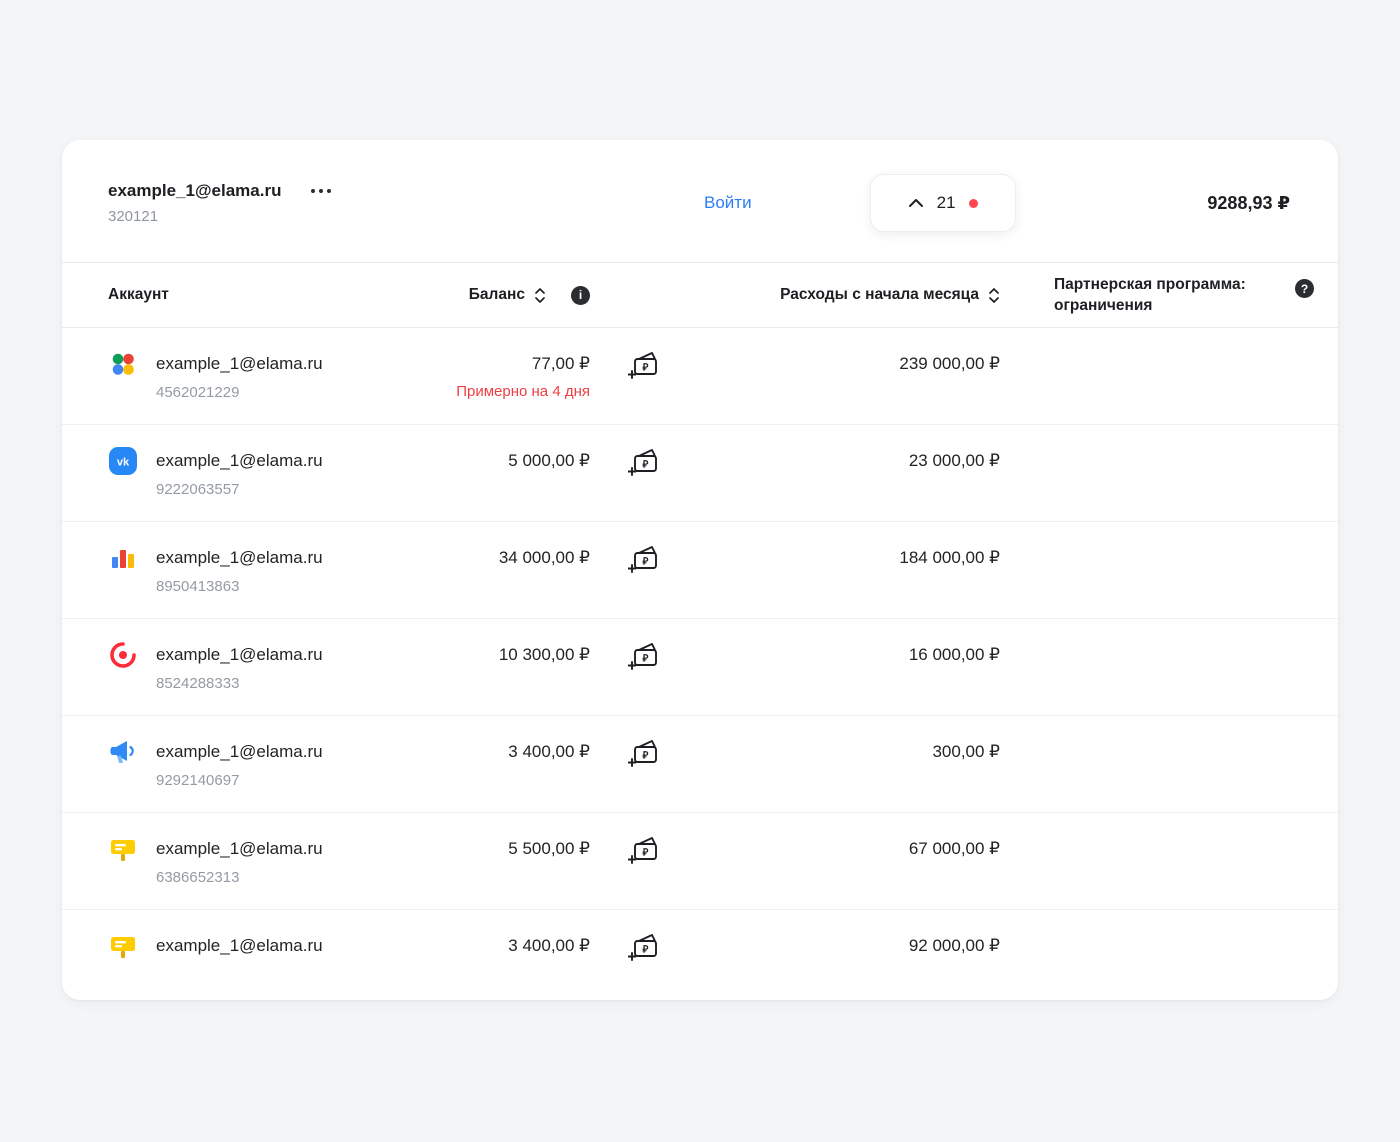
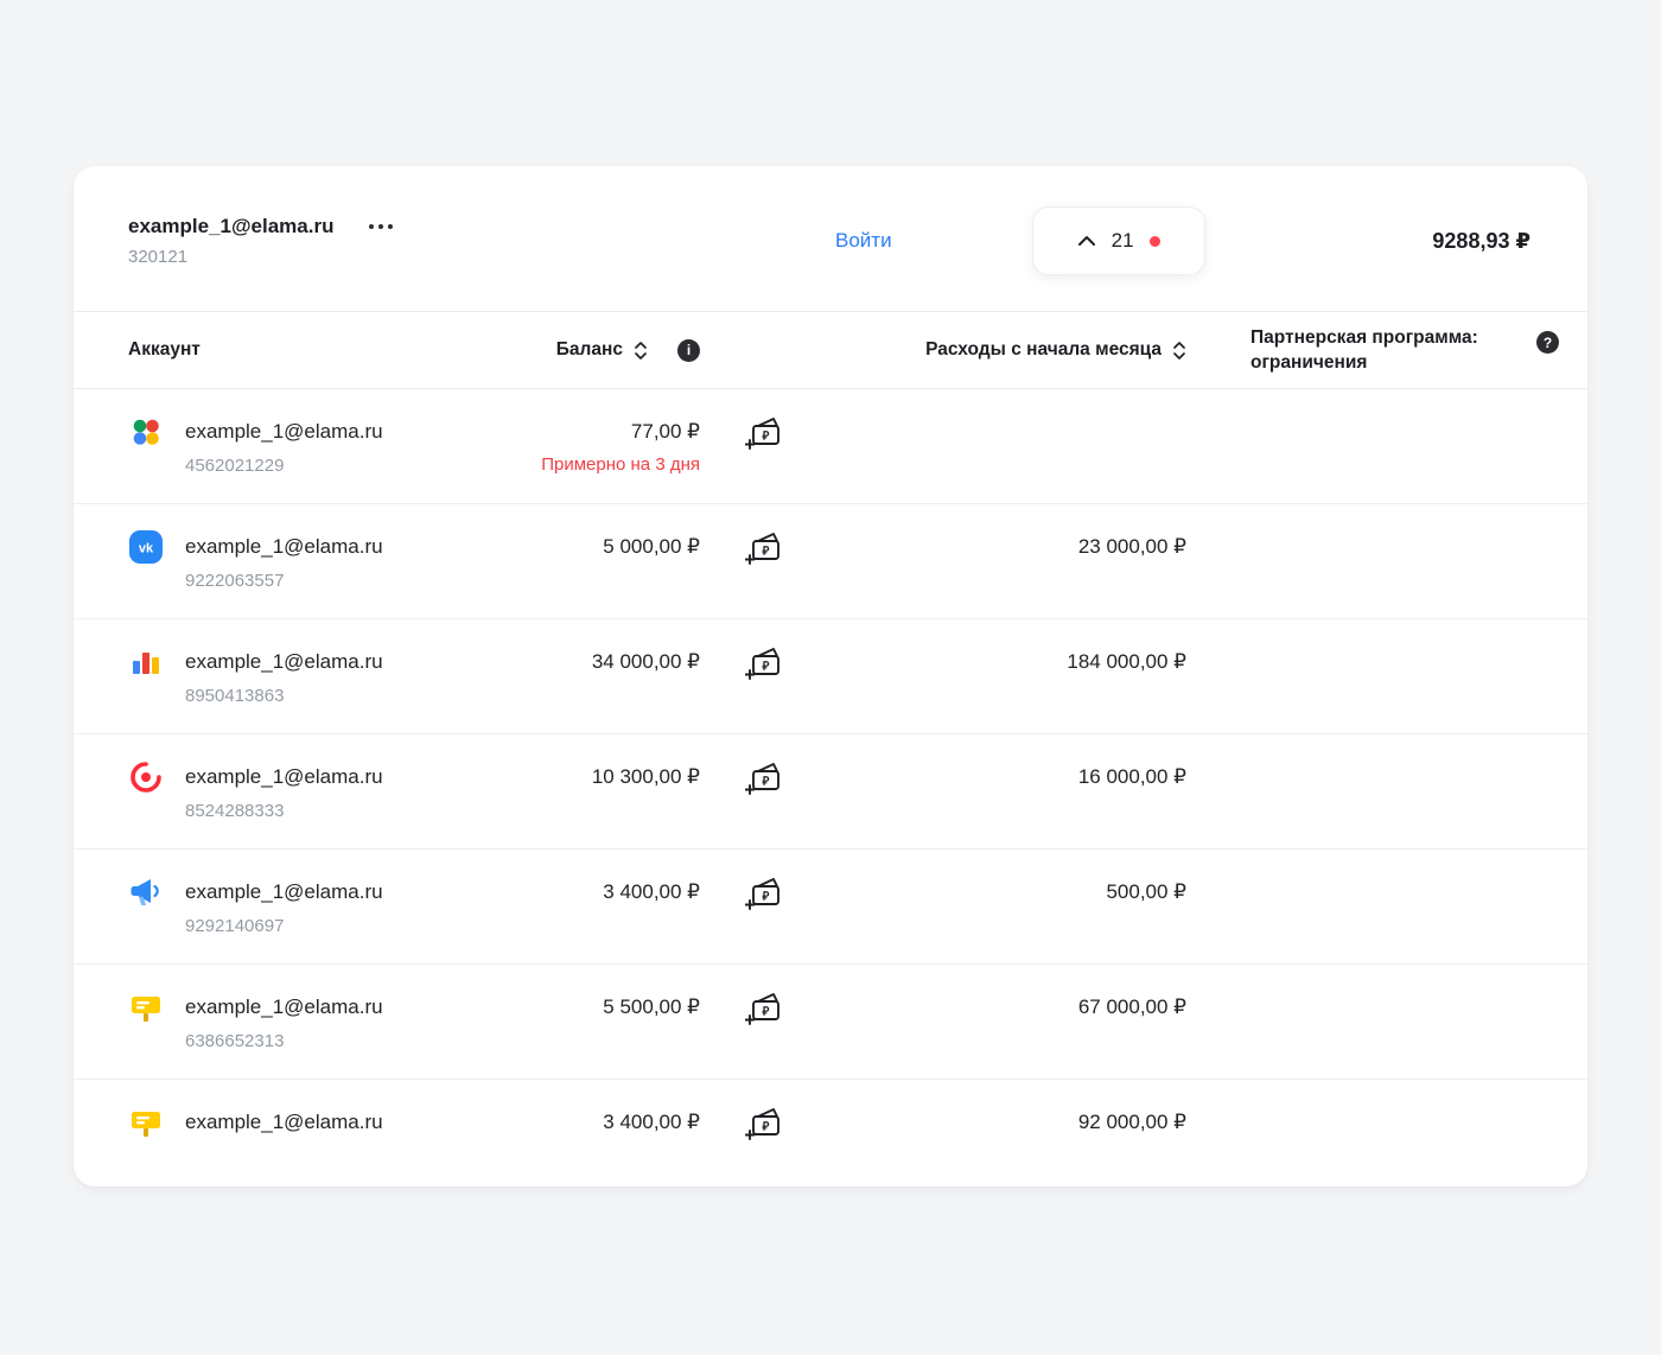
  example_1@elama.ru
  320121
  Войти
  21
  9288,93 ₽
  Аккаунт
  Баланс
  i
  Расходы с начала месяца
  Партнерская программа:
  ограничения
  ?
  example_1@elama.ru
  4562021229
  77,00 ₽
- Примерно на 4 дня
+ Примерно на 3 дня
  ₽
- 239 000,00 ₽
  vk
  example_1@elama.ru
  9222063557
  5 000,00 ₽
  ₽
  23 000,00 ₽
  example_1@elama.ru
  8950413863
  34 000,00 ₽
  ₽
  184 000,00 ₽
  example_1@elama.ru
  8524288333
  10 300,00 ₽
  ₽
  16 000,00 ₽
  example_1@elama.ru
  9292140697
  3 400,00 ₽
  ₽
- 300,00 ₽
+ 500,00 ₽
  example_1@elama.ru
  6386652313
  5 500,00 ₽
  ₽
  67 000,00 ₽
  example_1@elama.ru
  3 400,00 ₽
  ₽
  92 000,00 ₽
